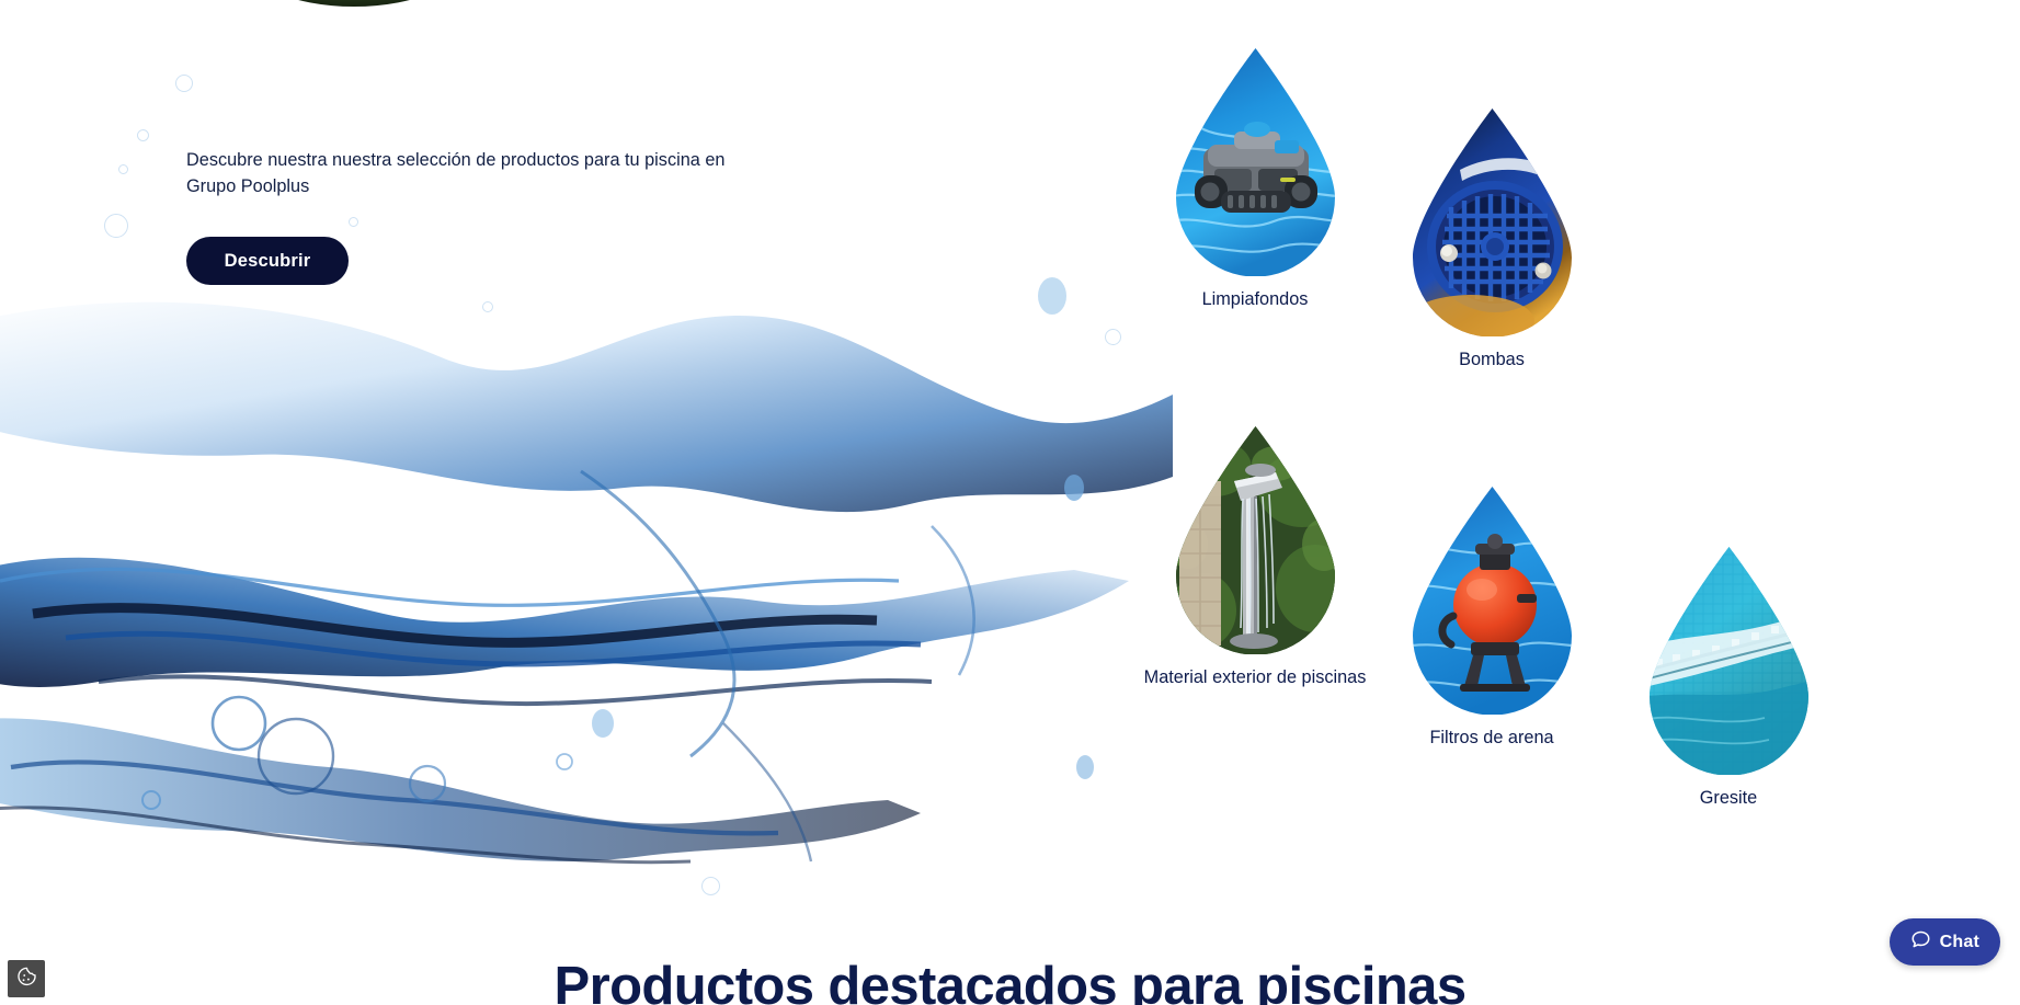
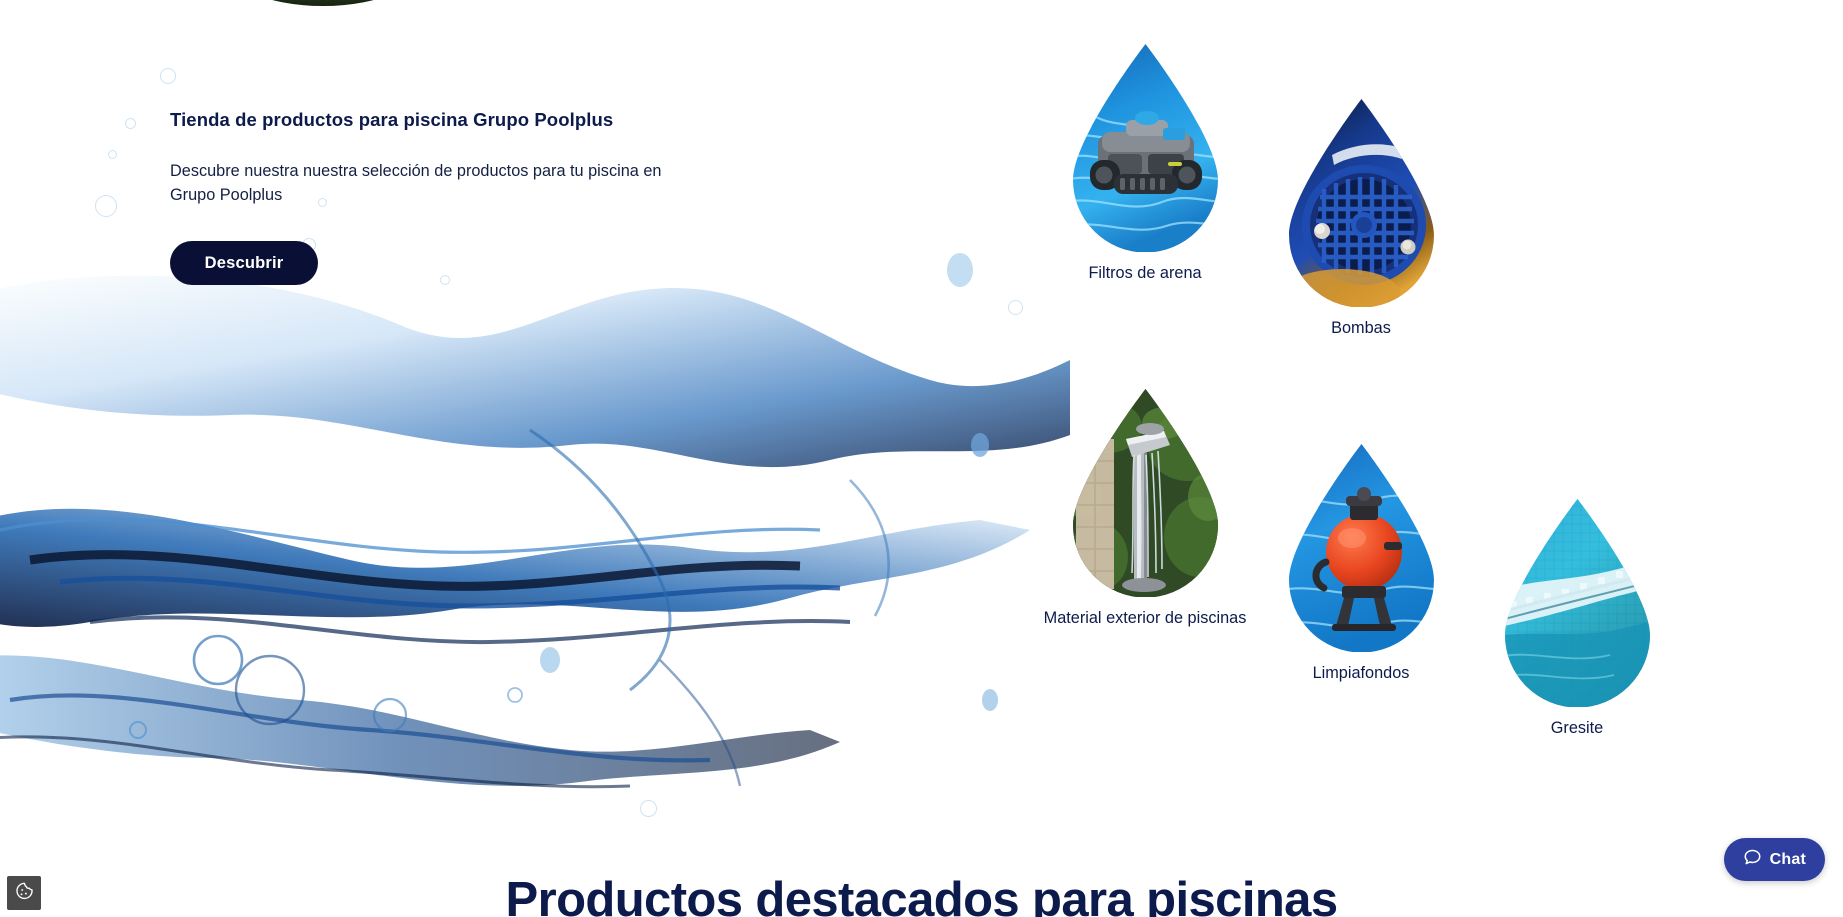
+ Tienda de productos para piscina Grupo Poolplus
  Descubre nuestra nuestra selección de productos para tu piscina en Grupo Poolplus
  Descubrir
- Limpiafondos
+ Filtros de arena
  Bombas
  Material exterior de piscinas
- Filtros de arena
+ Limpiafondos
  Gresite
  Productos destacados para piscinas
  Chat
